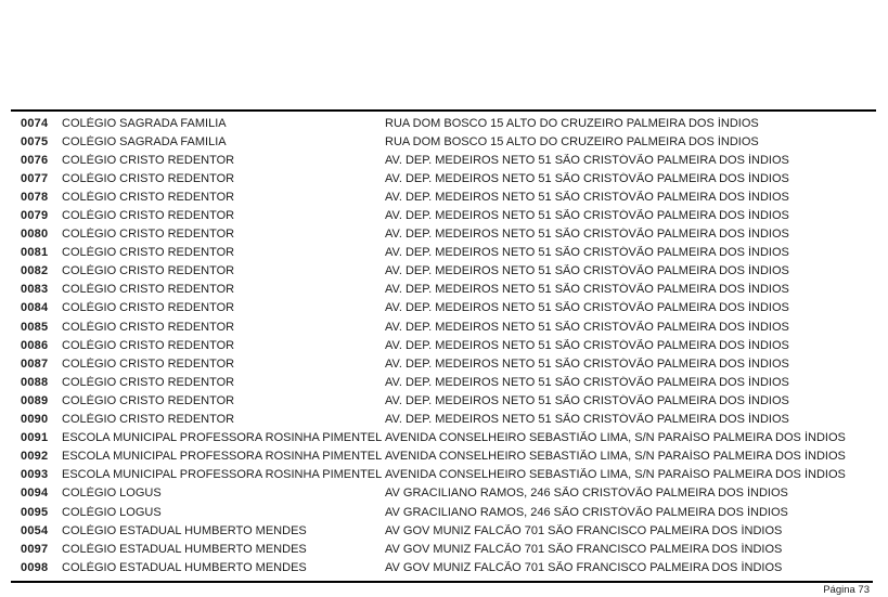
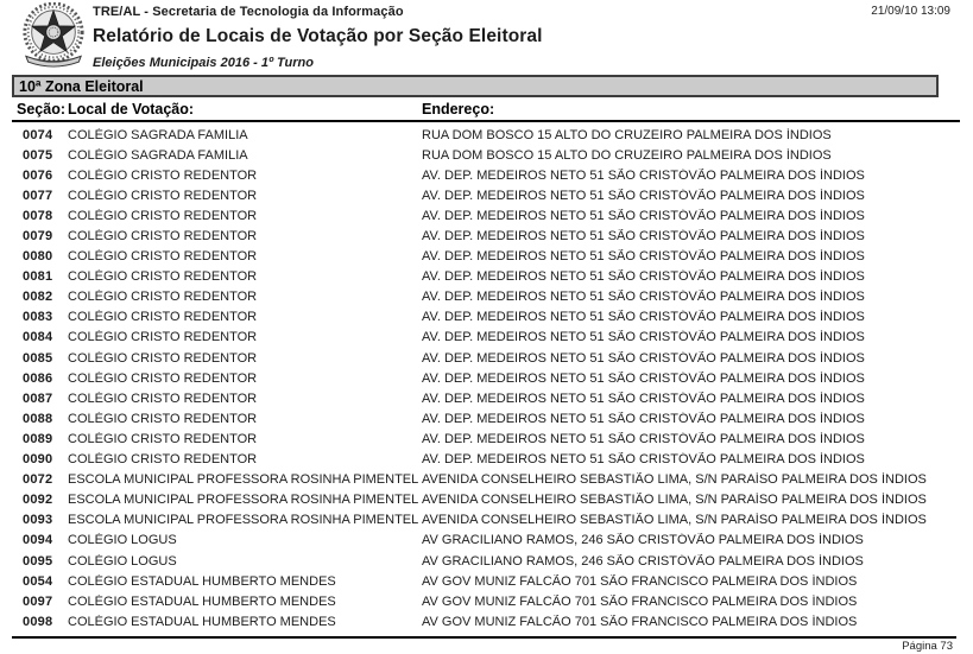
+ TRE/AL - Secretaria de Tecnologia da Informação
+ Relatório de Locais de Votação por Seção Eleitoral
+ Eleições Municipais 2016 - 1º Turno
+ 21/09/10 13:09
+ 10ª Zona Eleitoral
+ Seção:
+ Local de Votação:
+ Endereço:
  0074
  COLÉGIO SAGRADA FAMILIA
  RUA DOM BOSCO 15 ALTO DO CRUZEIRO PALMEIRA DOS ÍNDIOS
  0075
  COLÉGIO SAGRADA FAMILIA
  RUA DOM BOSCO 15 ALTO DO CRUZEIRO PALMEIRA DOS ÍNDIOS
  0076
  COLÉGIO CRISTO REDENTOR
  AV. DEP. MEDEIROS NETO 51 SÃO CRISTÓVÃO PALMEIRA DOS ÍNDIOS
  0077
  COLÉGIO CRISTO REDENTOR
  AV. DEP. MEDEIROS NETO 51 SÃO CRISTÓVÃO PALMEIRA DOS ÍNDIOS
  0078
  COLÉGIO CRISTO REDENTOR
  AV. DEP. MEDEIROS NETO 51 SÃO CRISTÓVÃO PALMEIRA DOS ÍNDIOS
  0079
  COLÉGIO CRISTO REDENTOR
  AV. DEP. MEDEIROS NETO 51 SÃO CRISTÓVÃO PALMEIRA DOS ÍNDIOS
  0080
  COLÉGIO CRISTO REDENTOR
  AV. DEP. MEDEIROS NETO 51 SÃO CRISTÓVÃO PALMEIRA DOS ÍNDIOS
  0081
  COLÉGIO CRISTO REDENTOR
  AV. DEP. MEDEIROS NETO 51 SÃO CRISTÓVÃO PALMEIRA DOS ÍNDIOS
  0082
  COLÉGIO CRISTO REDENTOR
  AV. DEP. MEDEIROS NETO 51 SÃO CRISTÓVÃO PALMEIRA DOS ÍNDIOS
  0083
  COLÉGIO CRISTO REDENTOR
  AV. DEP. MEDEIROS NETO 51 SÃO CRISTÓVÃO PALMEIRA DOS ÍNDIOS
  0084
  COLÉGIO CRISTO REDENTOR
  AV. DEP. MEDEIROS NETO 51 SÃO CRISTÓVÃO PALMEIRA DOS ÍNDIOS
  0085
  COLÉGIO CRISTO REDENTOR
  AV. DEP. MEDEIROS NETO 51 SÃO CRISTÓVÃO PALMEIRA DOS ÍNDIOS
  0086
  COLÉGIO CRISTO REDENTOR
  AV. DEP. MEDEIROS NETO 51 SÃO CRISTÓVÃO PALMEIRA DOS ÍNDIOS
  0087
  COLÉGIO CRISTO REDENTOR
  AV. DEP. MEDEIROS NETO 51 SÃO CRISTÓVÃO PALMEIRA DOS ÍNDIOS
  0088
  COLÉGIO CRISTO REDENTOR
  AV. DEP. MEDEIROS NETO 51 SÃO CRISTÓVÃO PALMEIRA DOS ÍNDIOS
  0089
  COLÉGIO CRISTO REDENTOR
  AV. DEP. MEDEIROS NETO 51 SÃO CRISTÓVÃO PALMEIRA DOS ÍNDIOS
  0090
  COLÉGIO CRISTO REDENTOR
  AV. DEP. MEDEIROS NETO 51 SÃO CRISTÓVÃO PALMEIRA DOS ÍNDIOS
- 0091
+ 0072
  ESCOLA MUNICIPAL PROFESSORA ROSINHA PIMENTEL
  AVENIDA CONSELHEIRO SEBASTIÃO LIMA, S/N PARAÍSO PALMEIRA DOS ÍNDIOS
  0092
  ESCOLA MUNICIPAL PROFESSORA ROSINHA PIMENTEL
  AVENIDA CONSELHEIRO SEBASTIÃO LIMA, S/N PARAÍSO PALMEIRA DOS ÍNDIOS
  0093
  ESCOLA MUNICIPAL PROFESSORA ROSINHA PIMENTEL
  AVENIDA CONSELHEIRO SEBASTIÃO LIMA, S/N PARAÍSO PALMEIRA DOS ÍNDIOS
  0094
  COLÉGIO LOGUS
  AV GRACILIANO RAMOS, 246 SÃO CRISTÓVÃO PALMEIRA DOS ÍNDIOS
  0095
  COLÉGIO LOGUS
  AV GRACILIANO RAMOS, 246 SÃO CRISTÓVÃO PALMEIRA DOS ÍNDIOS
  0054
  COLÉGIO ESTADUAL HUMBERTO MENDES
  AV GOV MUNIZ FALCÃO 701 SÃO FRANCISCO PALMEIRA DOS ÍNDIOS
  0097
  COLÉGIO ESTADUAL HUMBERTO MENDES
  AV GOV MUNIZ FALCÃO 701 SÃO FRANCISCO PALMEIRA DOS ÍNDIOS
  0098
  COLÉGIO ESTADUAL HUMBERTO MENDES
  AV GOV MUNIZ FALCÃO 701 SÃO FRANCISCO PALMEIRA DOS ÍNDIOS
  Página 73
